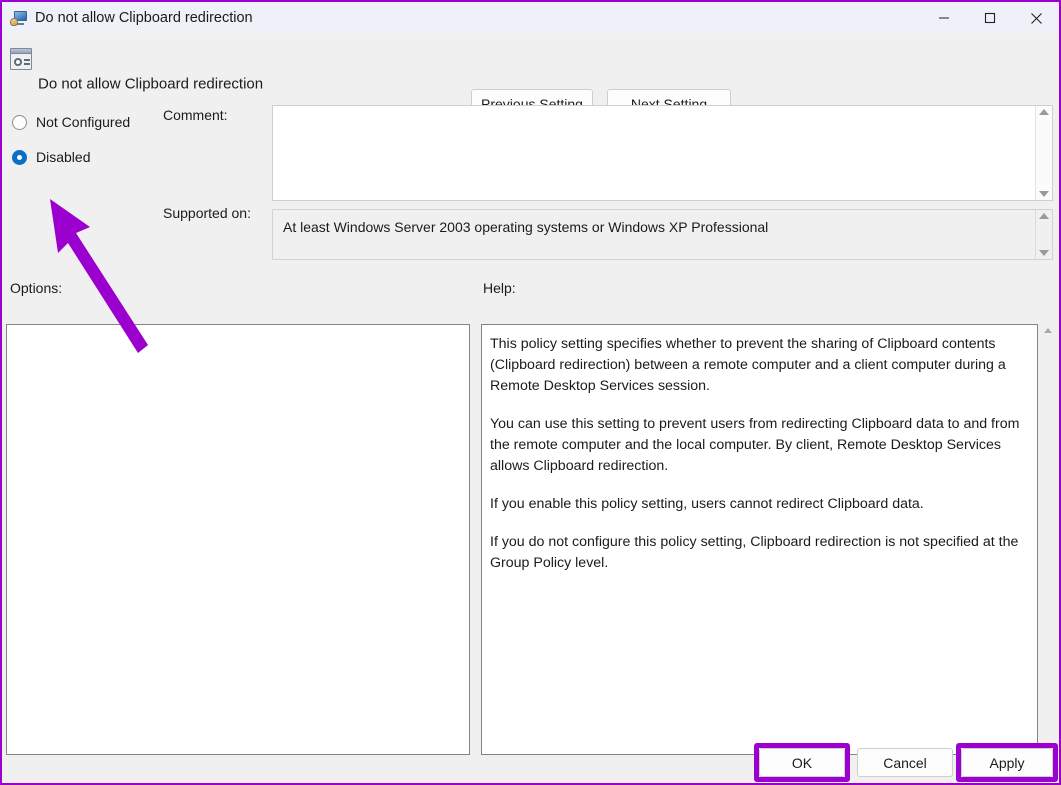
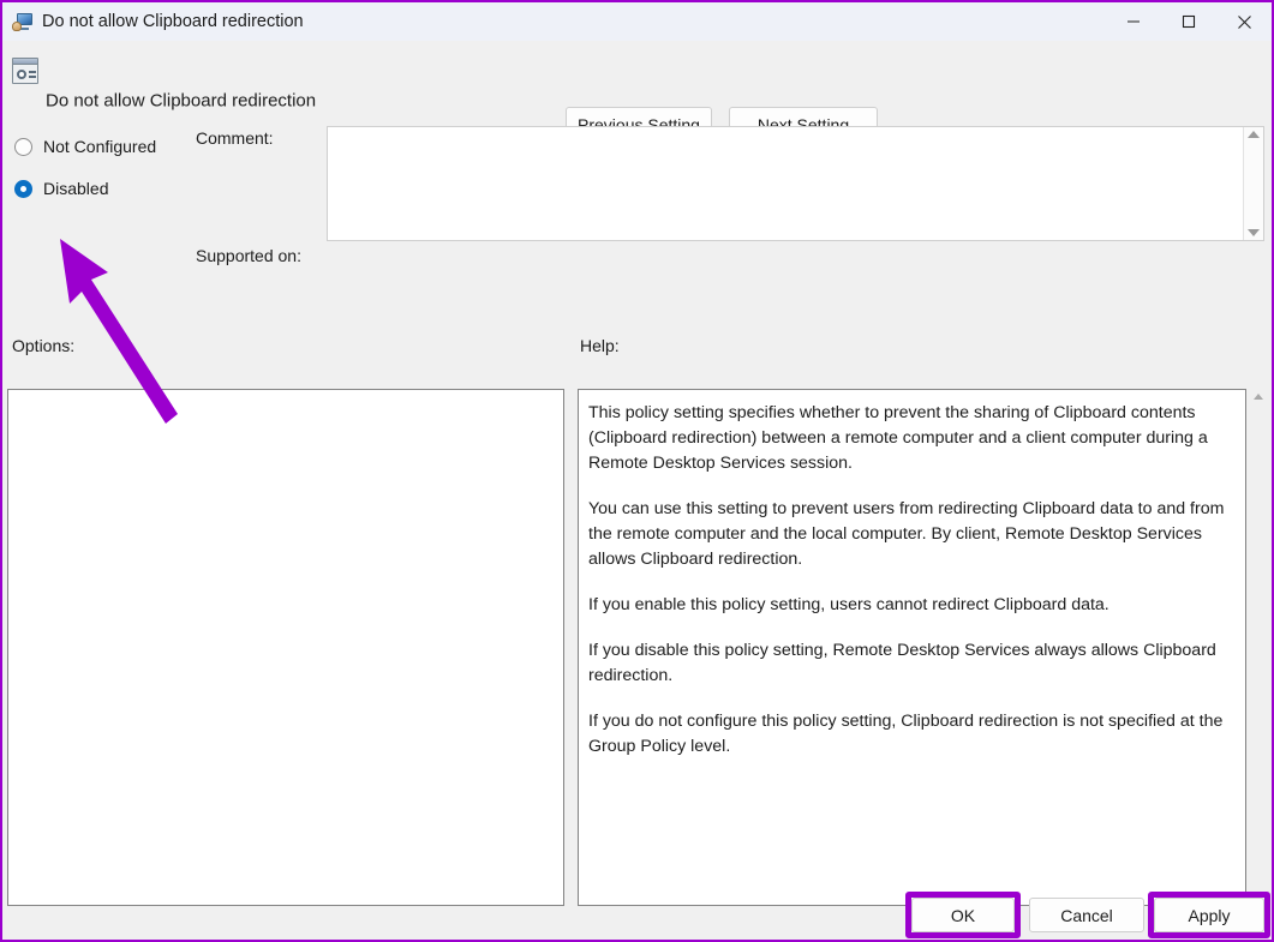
  Do not allow Clipboard redirection
  Do not allow Clipboard redirection
  Previous Setting
  Next Setting
  Not Configured
  Disabled
  Comment:
  Supported on:
- At least Windows Server 2003 operating systems or Windows XP Professional
  Options:
  Help:
  This policy setting specifies whether to prevent the sharing of Clipboard contents (Clipboard redirection) between a remote computer and a client computer during a Remote Desktop Services session.
  You can use this setting to prevent users from redirecting Clipboard data to and from the remote computer and the local computer. By client, Remote Desktop Services allows Clipboard redirection.
  If you enable this policy setting, users cannot redirect Clipboard data.
+ If you disable this policy setting, Remote Desktop Services always allows Clipboard redirection.
  If you do not configure this policy setting, Clipboard redirection is not specified at the Group Policy level.
  OK
  Cancel
  Apply
